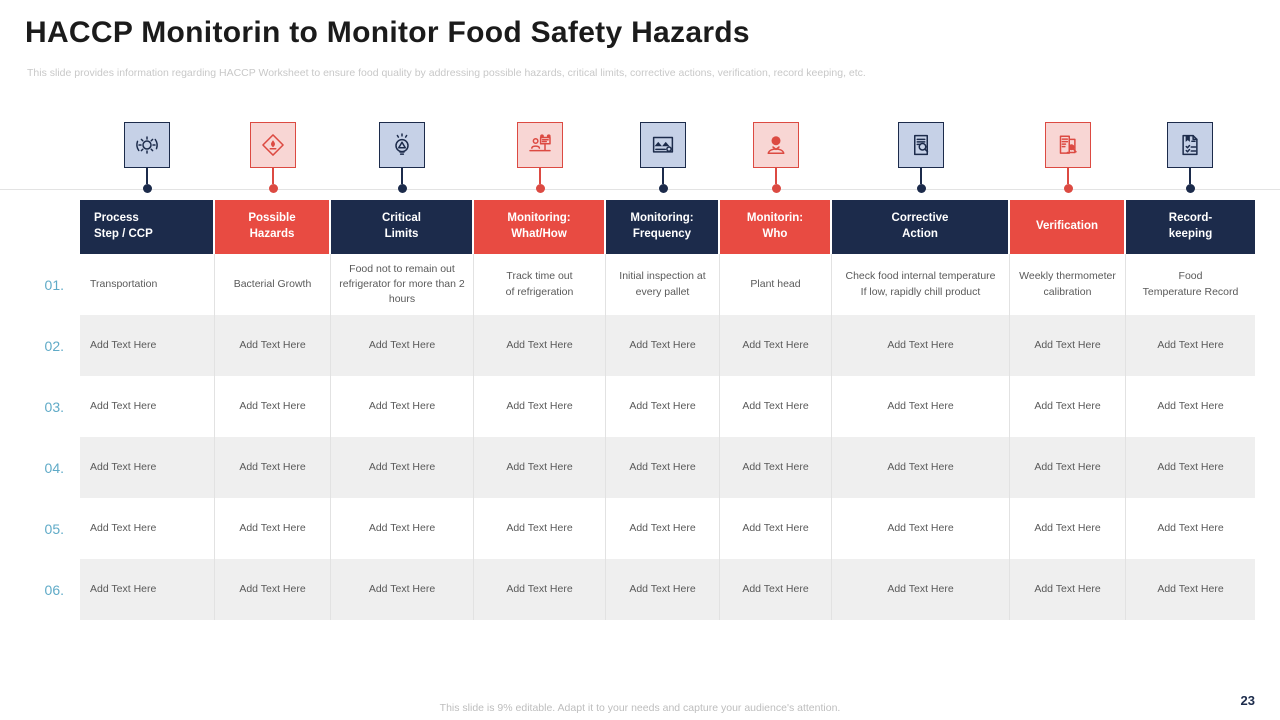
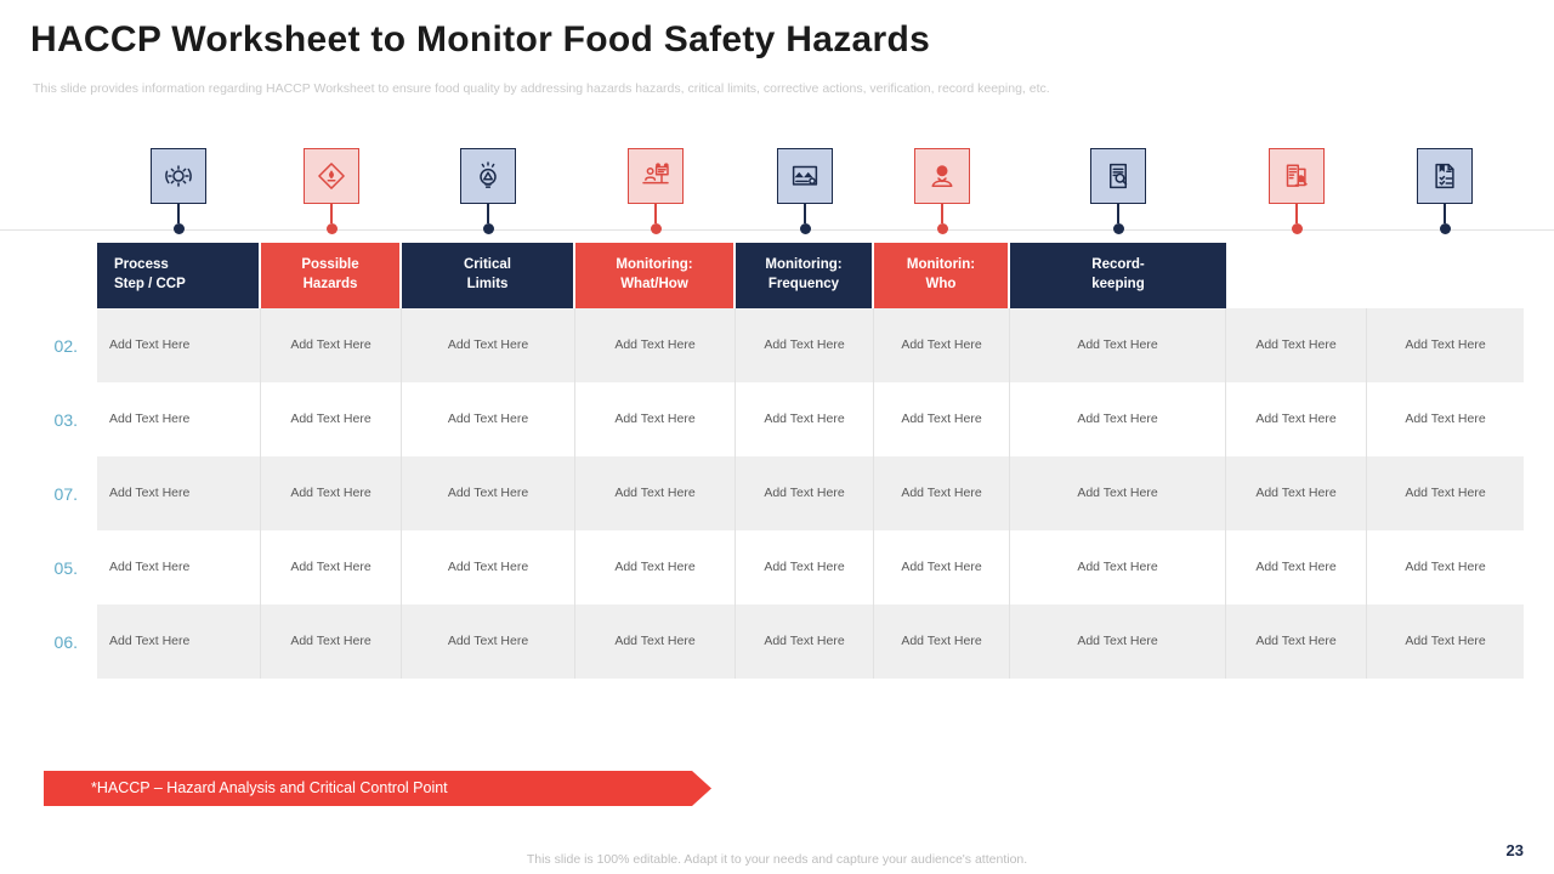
- HACCP Monitorin to Monitor Food Safety Hazards
+ HACCP Worksheet to Monitor Food Safety Hazards
- This slide provides information regarding HACCP Worksheet to ensure food quality by addressing possible hazards, critical limits, corrective actions, verification, record keeping, etc.
+ This slide provides information regarding HACCP Worksheet to ensure food quality by addressing hazards hazards, critical limits, corrective actions, verification, record keeping, etc.
  Process
  Step / CCP
  Possible
  Hazards
  Critical
  Limits
  Monitoring:
  What/How
  Monitoring:
  Frequency
  Monitorin:
  Who
- Corrective
- Action
- Verification
  Record-
  keeping
- 01.
- Transportation
- Bacterial Growth
- Food not to remain out refrigerator for more than 2 hours
- Track time out
- of refrigeration
- Initial inspection at
- every pallet
- Plant head
- Check food internal temperature
- If low, rapidly chill product
- Weekly thermometer
- calibration
- Food
- Temperature Record
  02.
  Add Text Here
  Add Text Here
  Add Text Here
  Add Text Here
  Add Text Here
  Add Text Here
  Add Text Here
  Add Text Here
  Add Text Here
  03.
  Add Text Here
  Add Text Here
  Add Text Here
  Add Text Here
  Add Text Here
  Add Text Here
  Add Text Here
  Add Text Here
  Add Text Here
- 04.
+ 07.
  Add Text Here
  Add Text Here
  Add Text Here
  Add Text Here
  Add Text Here
  Add Text Here
  Add Text Here
  Add Text Here
  Add Text Here
  05.
  Add Text Here
  Add Text Here
  Add Text Here
  Add Text Here
  Add Text Here
  Add Text Here
  Add Text Here
  Add Text Here
  Add Text Here
  06.
  Add Text Here
  Add Text Here
  Add Text Here
  Add Text Here
  Add Text Here
  Add Text Here
  Add Text Here
  Add Text Here
  Add Text Here
+ *HACCP – Hazard Analysis and Critical Control Point
- This slide is 9% editable. Adapt it to your needs and capture your audience's attention.
+ This slide is 100% editable. Adapt it to your needs and capture your audience's attention.
  23
